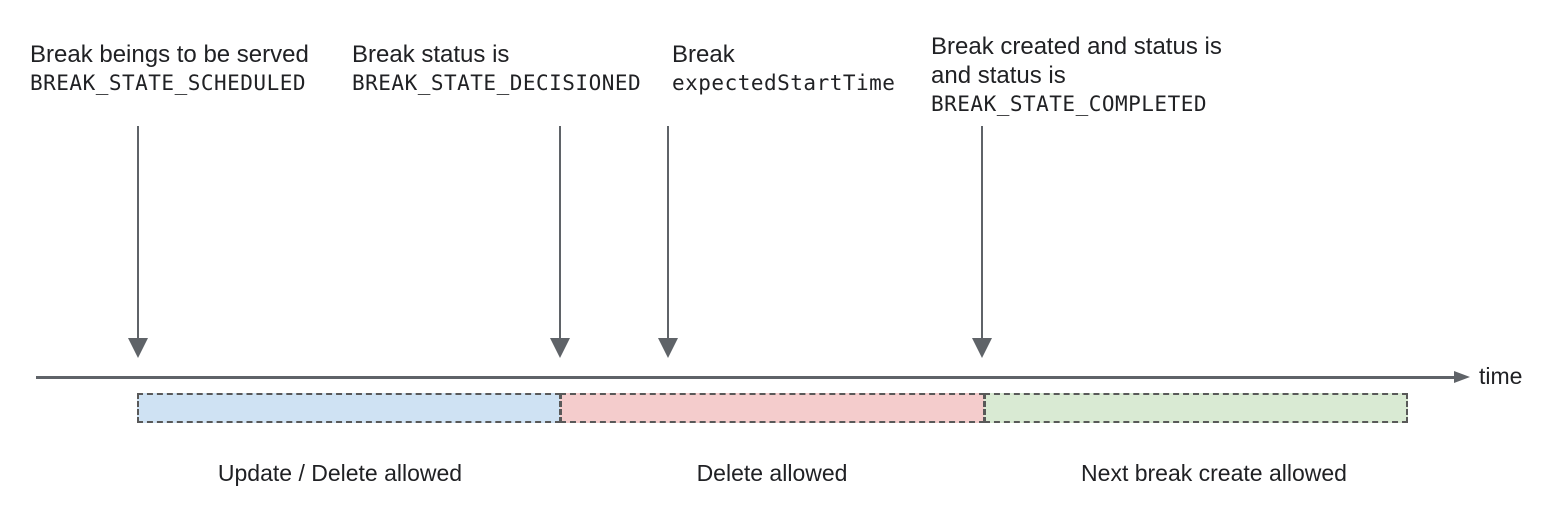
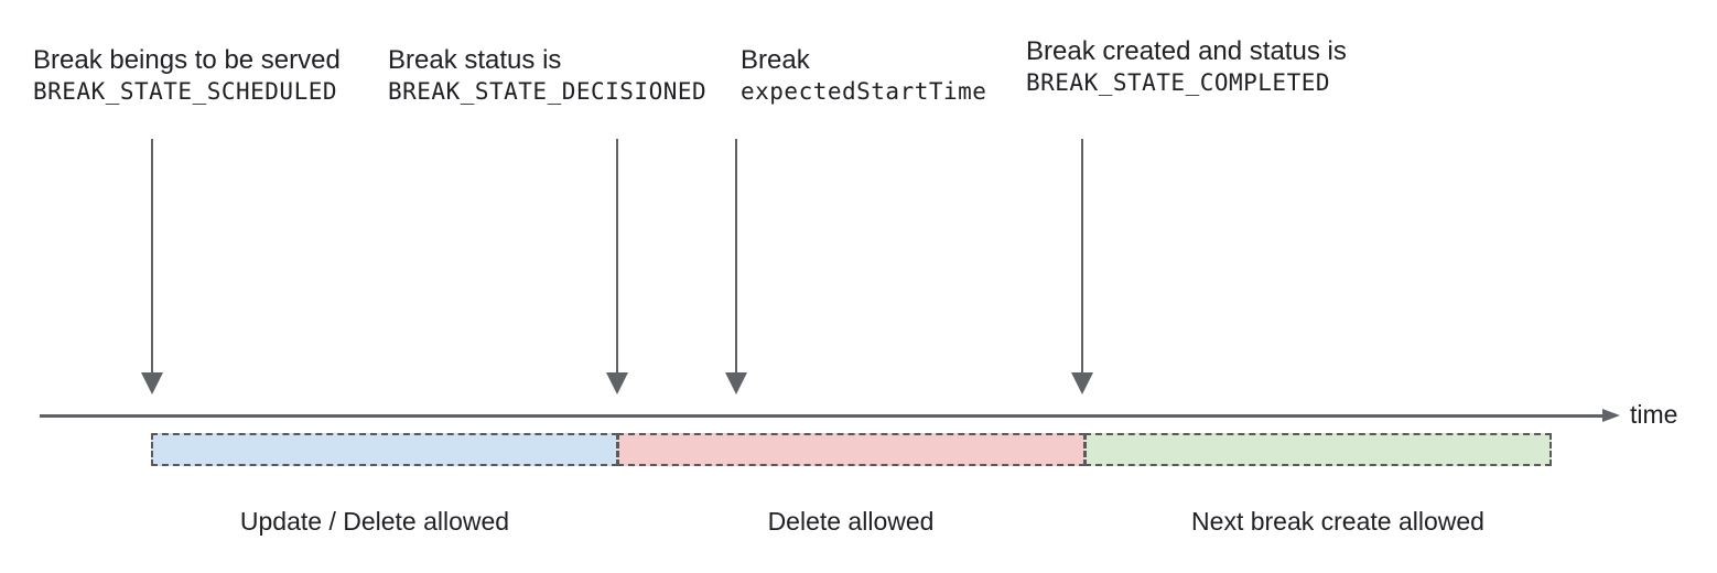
  Break beings to be served
  BREAK_STATE_SCHEDULED
  Break status is
  BREAK_STATE_DECISIONED
  Break
  expectedStartTime
  Break created and status is
- and status is
  BREAK_STATE_COMPLETED
  time
  Update / Delete allowed
  Delete allowed
  Next break create allowed
